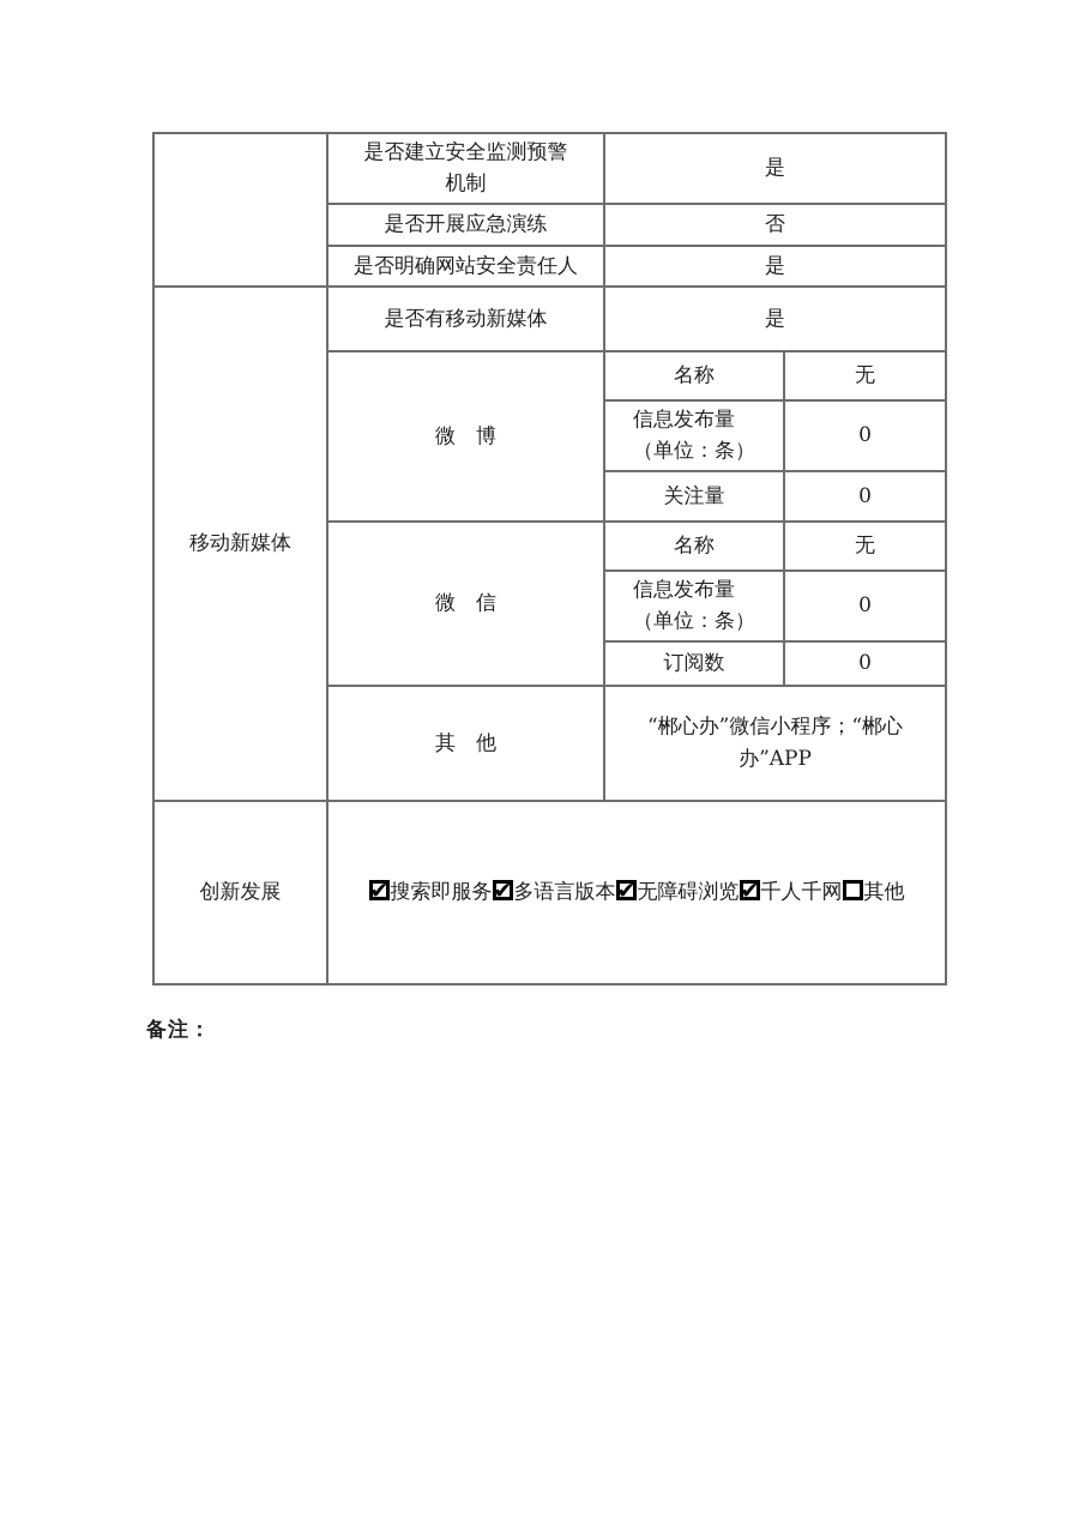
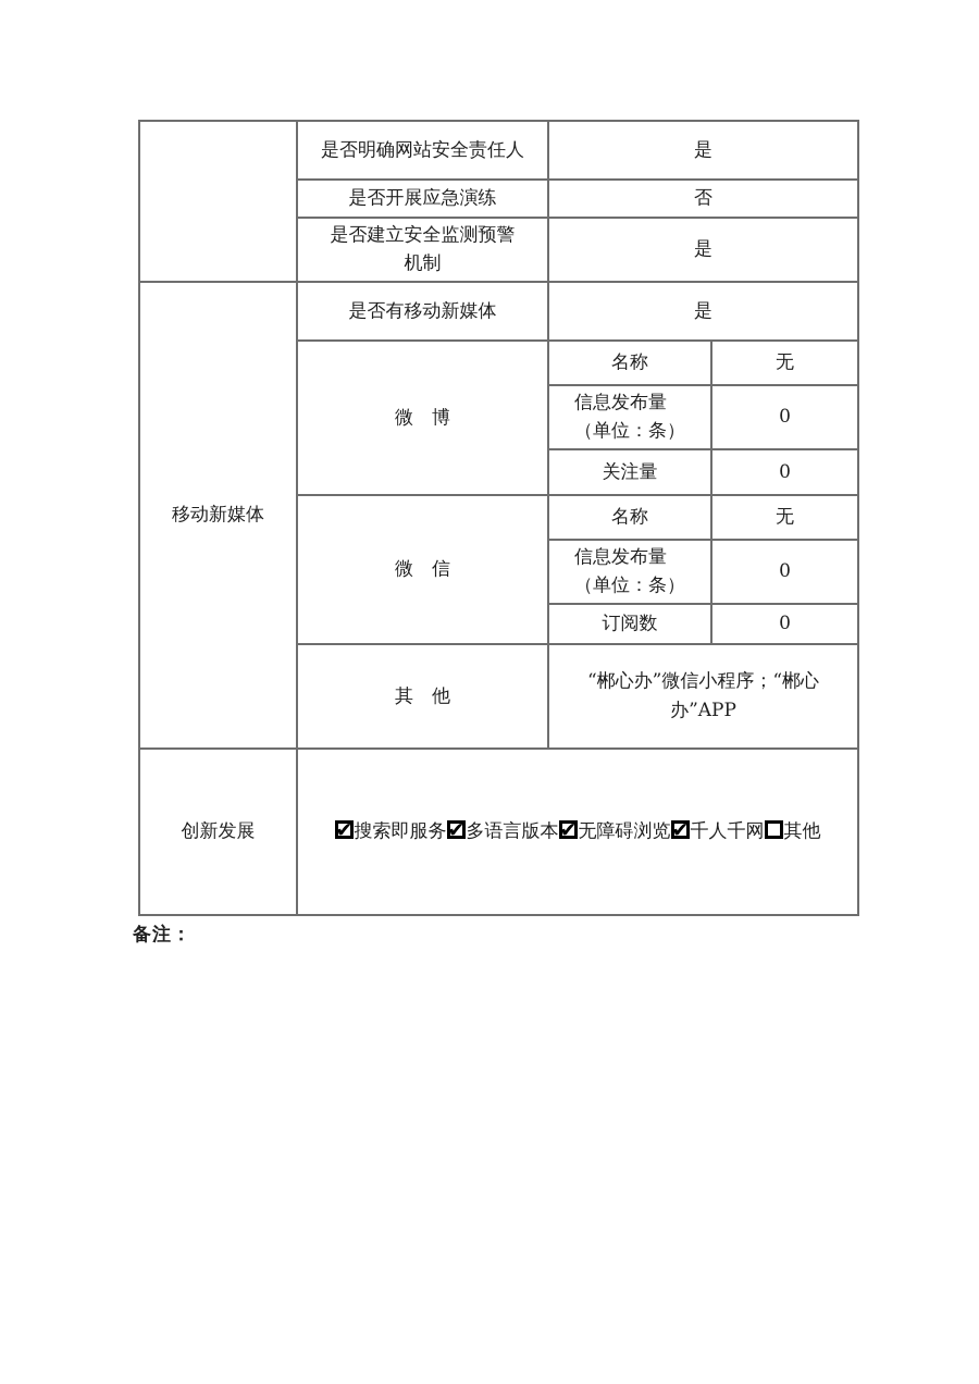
- 	是否建立安全监测预警 机制	是
+ 	是否明确网站安全责任人	是
  是否开展应急演练	否
- 是否明确网站安全责任人	是
+ 是否建立安全监测预警 机制	是
  移动新媒体	是否有移动新媒体	是
  微 博	名称	无
  信息发布量 （单位：条）	0
  关注量	0
  微 信	名称	无
  信息发布量 （单位：条）	0
  订阅数	0
  其 他	“郴心办”微信小程序；“郴心 办”APP
  创新发展	搜索即服务 多语言版本 无障碍浏览 千人千网 其他
  备注：
